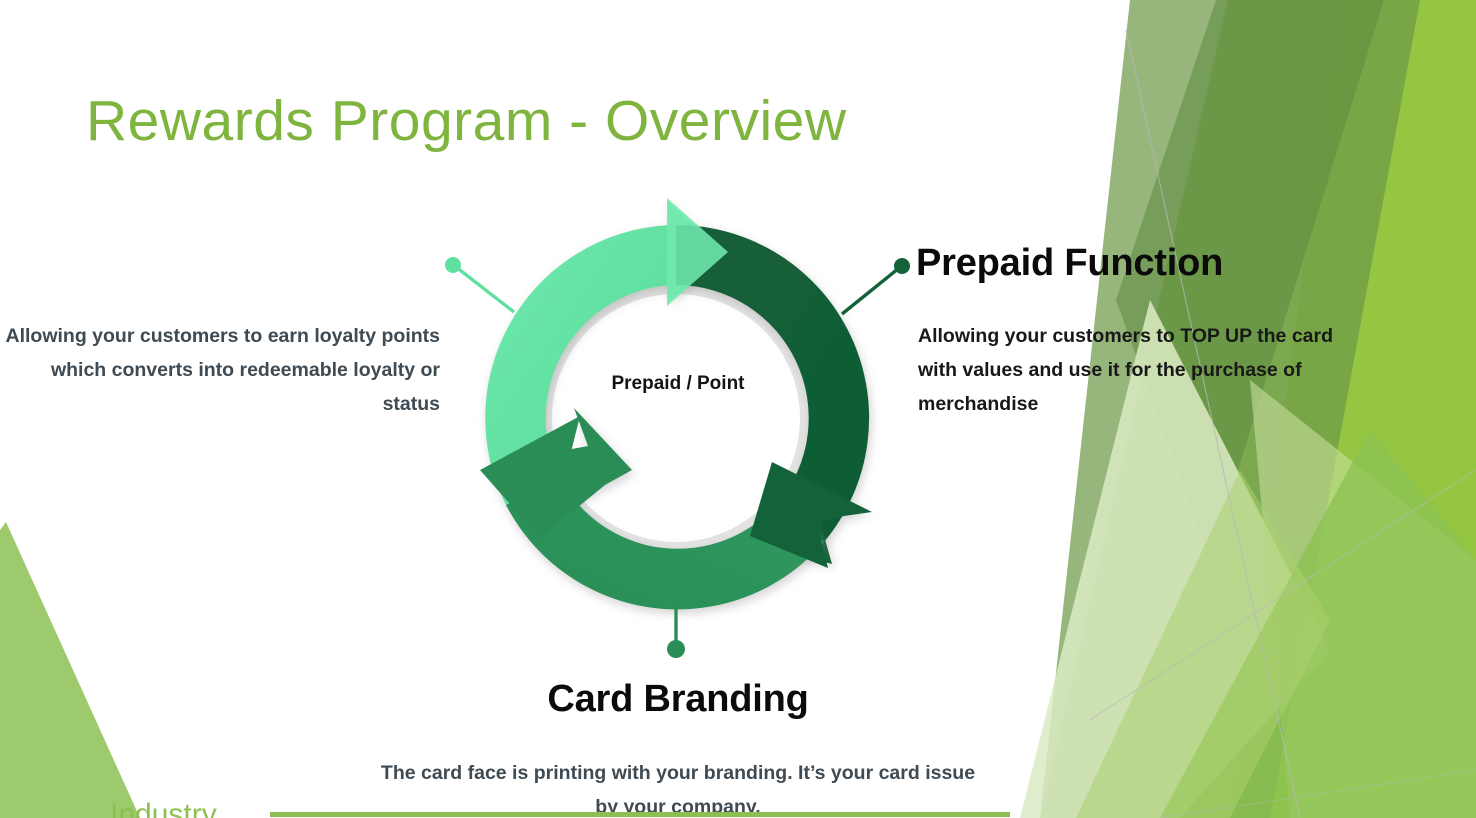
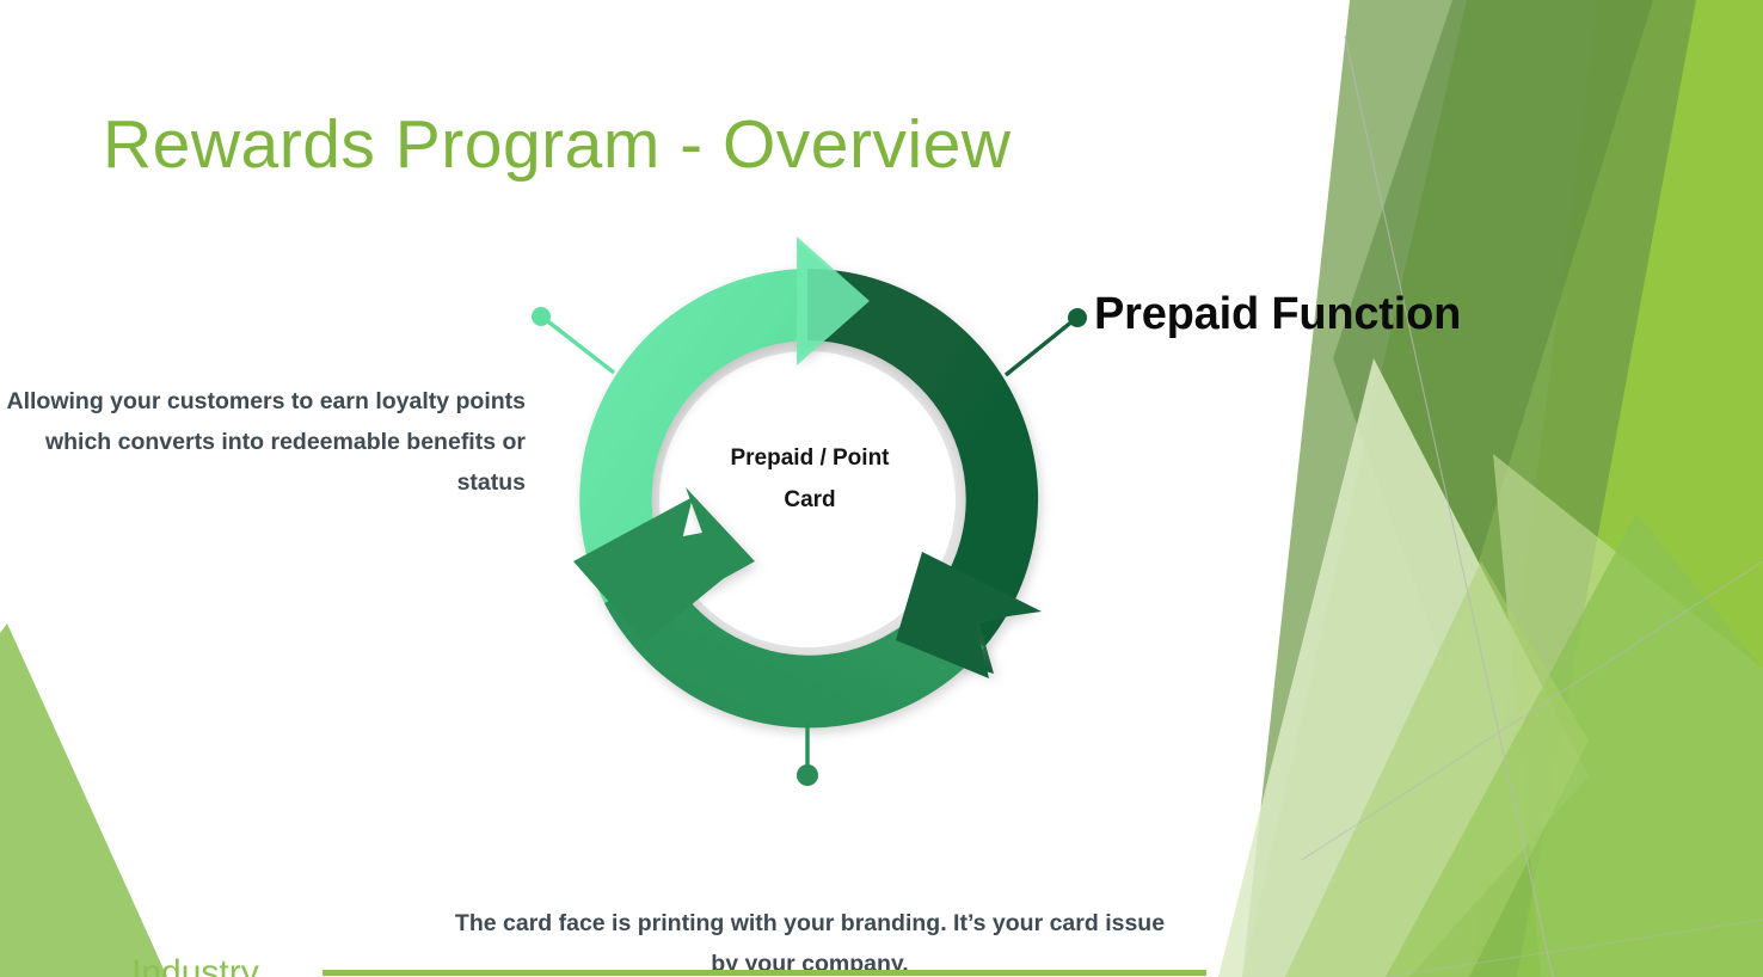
  Rewards Program - Overview
  Prepaid / Point
+ Card
- Allowing your customers to earn loyalty points which converts into redeemable loyalty or status
+ Allowing your customers to earn loyalty points which converts into redeemable benefits or status
  Prepaid Function
- Allowing your customers to TOP UP the card with values and use it for the purchase of merchandise
- Card Branding
  The card face is printing with your branding. It’s your card issue by your company.
  Industry
